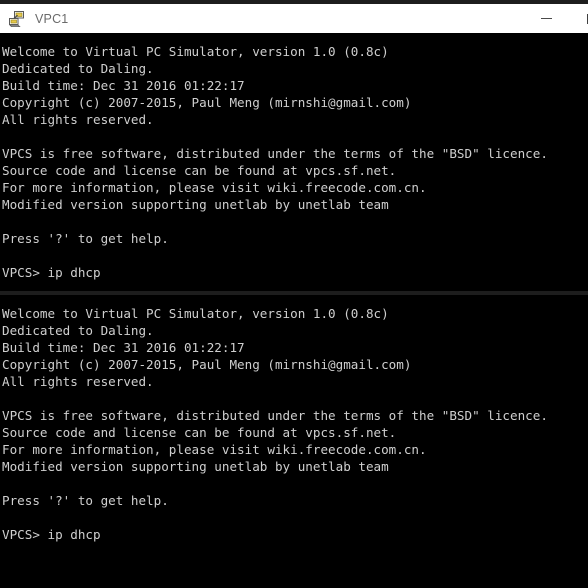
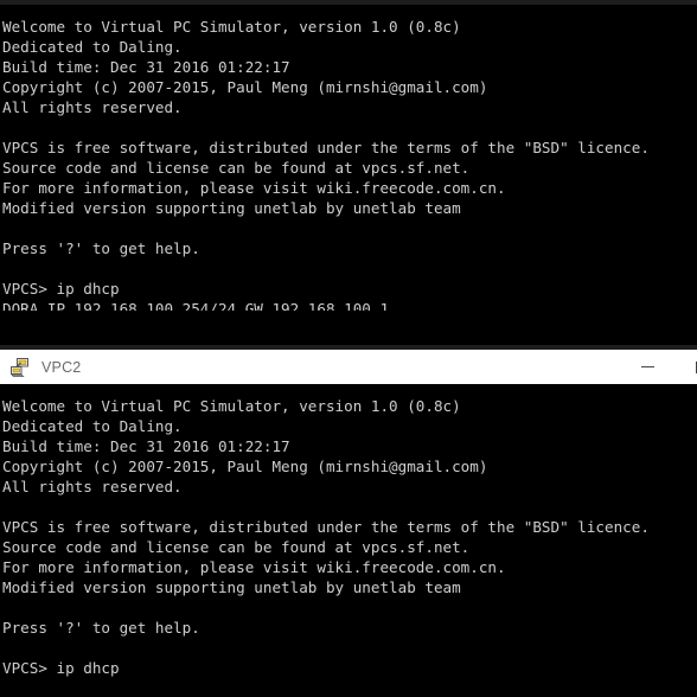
- VPC1
  Welcome to Virtual PC Simulator, version 1.0 (0.8c)
  Dedicated to Daling.
  Build time: Dec 31 2016 01:22:17
  Copyright (c) 2007-2015, Paul Meng (mirnshi@gmail.com)
  All rights reserved.
  VPCS is free software, distributed under the terms of the "BSD" licence.
  Source code and license can be found at vpcs.sf.net.
  For more information, please visit wiki.freecode.com.cn.
  Modified version supporting unetlab by unetlab team
  Press '?' to get help.
  VPCS> ip dhcp
+ DORA IP 192.168.100.254/24 GW 192.168.100.1
+ VPC2
  Welcome to Virtual PC Simulator, version 1.0 (0.8c)
  Dedicated to Daling.
  Build time: Dec 31 2016 01:22:17
  Copyright (c) 2007-2015, Paul Meng (mirnshi@gmail.com)
  All rights reserved.
  VPCS is free software, distributed under the terms of the "BSD" licence.
  Source code and license can be found at vpcs.sf.net.
  For more information, please visit wiki.freecode.com.cn.
  Modified version supporting unetlab by unetlab team
  Press '?' to get help.
  VPCS> ip dhcp
